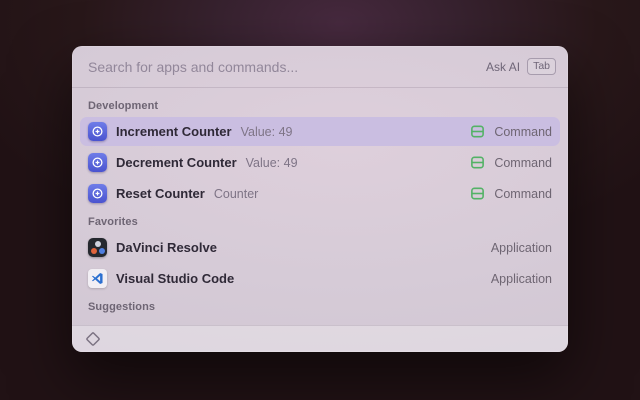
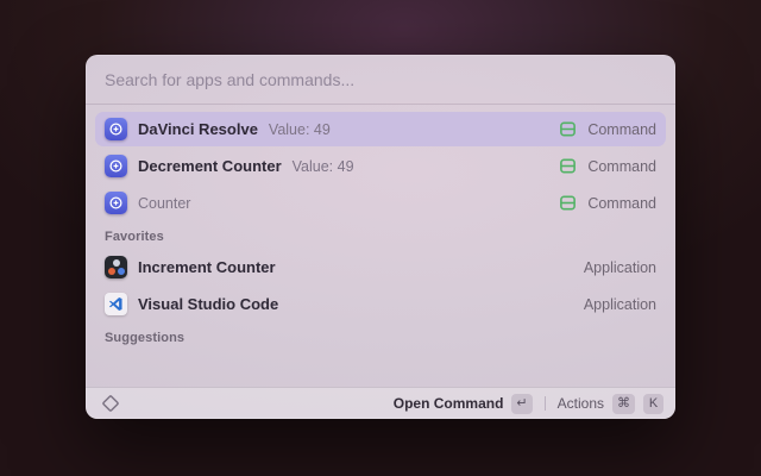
  Search for apps and commands...
- Ask AI
- Tab
- Development
- Increment Counter
+ DaVinci Resolve
  Value: 49
  Command
  Decrement Counter
  Value: 49
  Command
- Reset Counter
  Counter
  Command
  Favorites
- DaVinci Resolve
+ Increment Counter
  Application
  Visual Studio Code
  Application
  Suggestions
+ Open Command
+ ↵
+ Actions
+ ⌘
+ K
